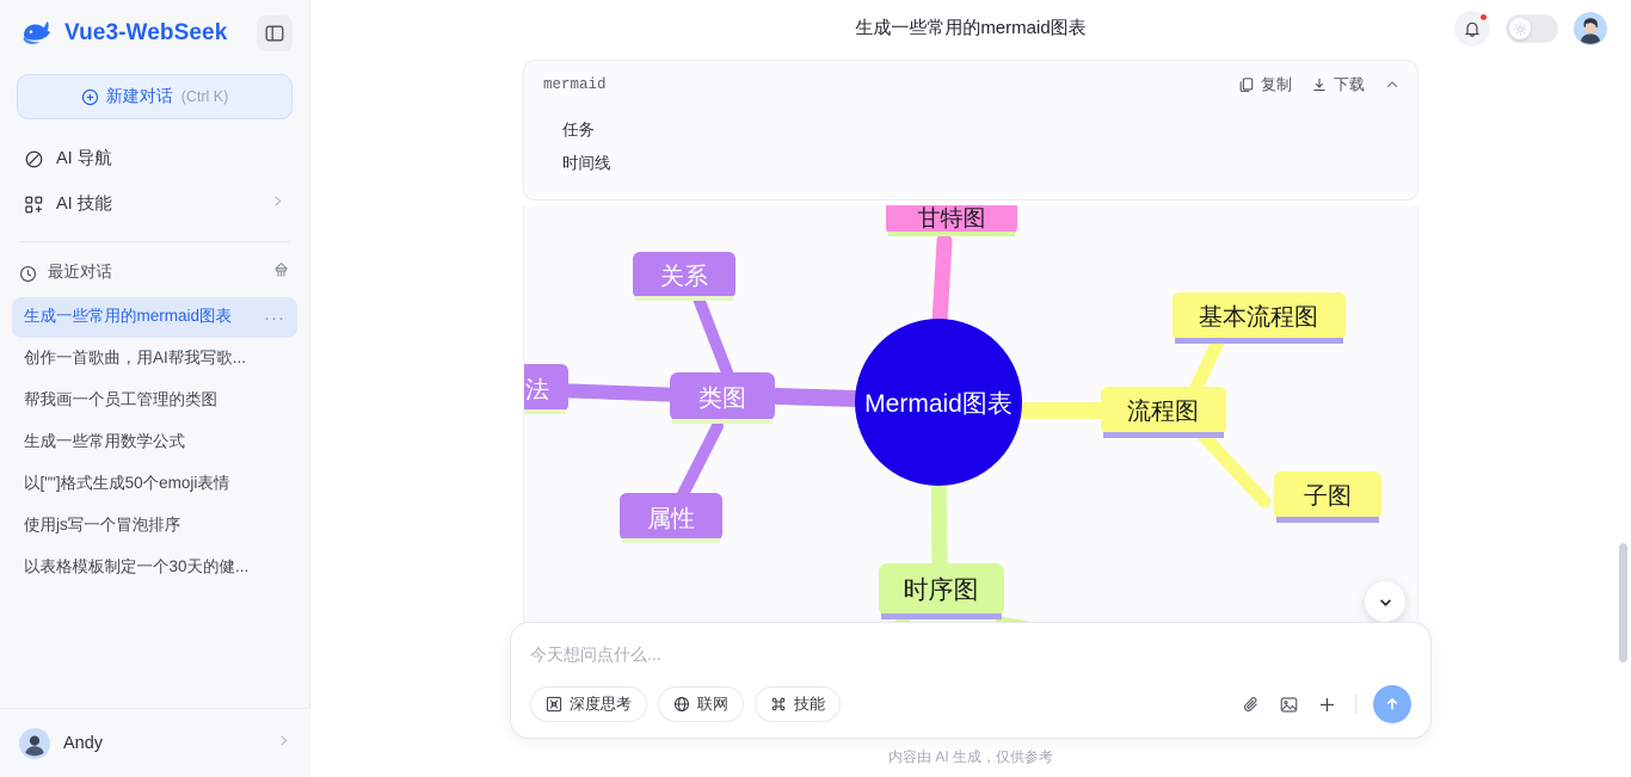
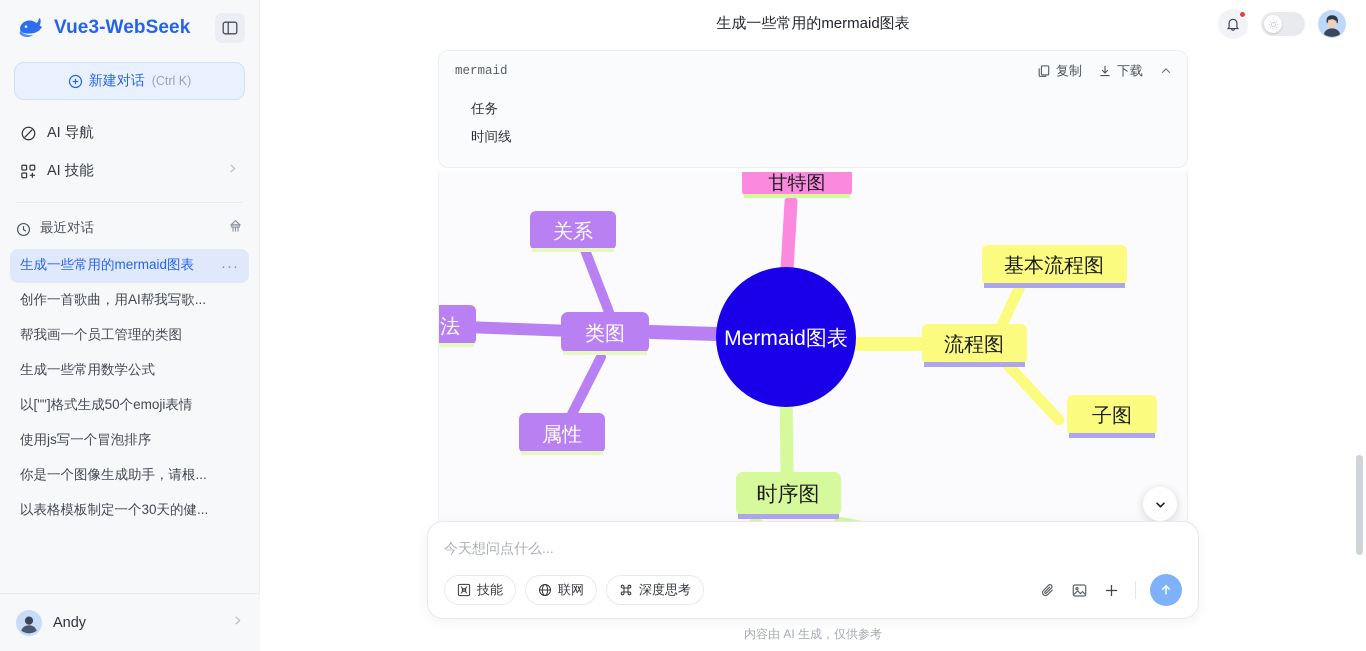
  Vue3-WebSeek
  新建对话
  (Ctrl K)
  AI 导航
  AI 技能
  最近对话
  生成一些常用的mermaid图表
  ···
  创作一首歌曲，用AI帮我写歌...
  帮我画一个员工管理的类图
  生成一些常用数学公式
  以[""]格式生成50个emoji表情
  使用js写一个冒泡排序
+ 你是一个图像生成助手，请根...
  以表格模板制定一个30天的健...
  Andy
  生成一些常用的mermaid图表
  mermaid
  复制
  下载
  任务
  时间线
  甘特图
  Mermaid图表
  基本流程图
  流程图
  子图
  时序图
  关系
  类图
  属性
  今天想问点什么...
- 深度思考
+ 技能
  联网
- 技能
+ 深度思考
  内容由 AI 生成，仅供参考
